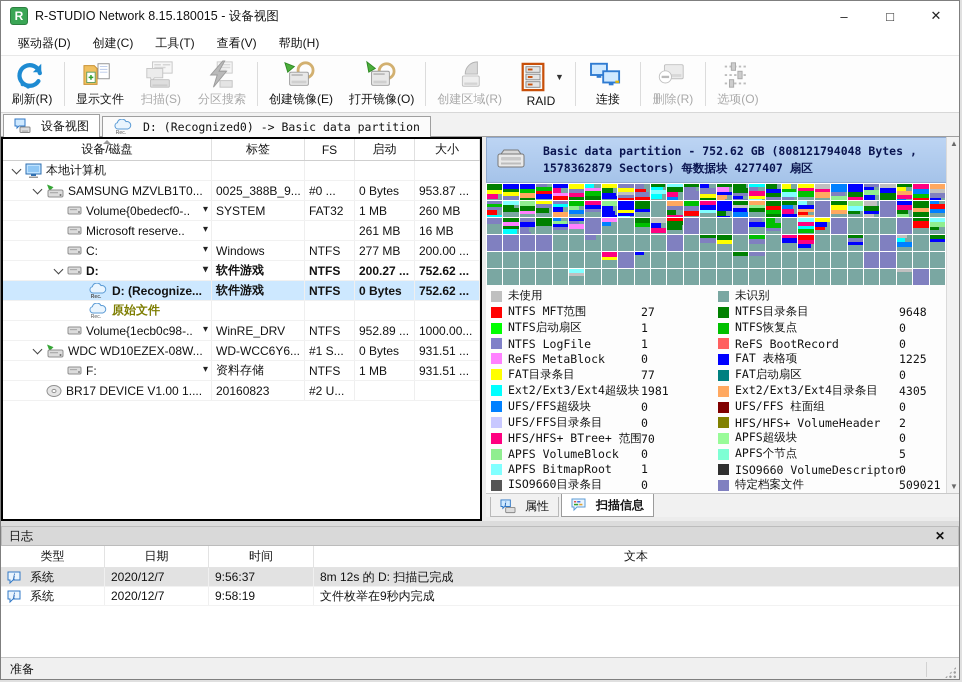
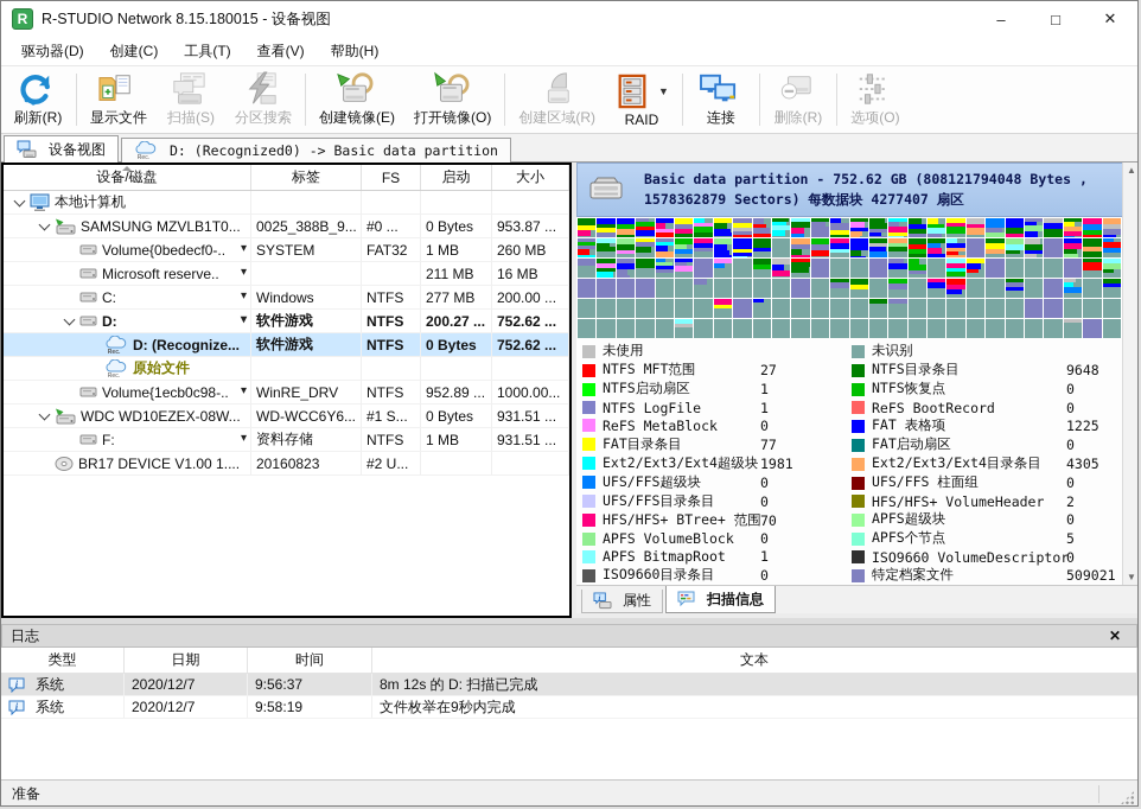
  R
  R-STUDIO Network 8.15.180015 - 设备视图
  –
  □
  ✕
  驱动器(D)
  创建(C)
  工具(T)
  查看(V)
  帮助(H)
  刷新(R)
  显示文件
  扫描(S)
  分区搜索
  创建镜像(E)
  打开镜像(O)
  创建区域(R)
  ▼
  RAID
  连接
  删除(R)
  选项(O)
  设备视图
  D: (Recognized0) -> Basic data partition
  设备/磁盘
  标签
  FS
  启动
  大小
  本地计算机
  SAMSUNG MZVLB1T0...
  0025_388B_9...
  #0 ...
  0 Bytes
  953.87 ...
  Volume{0bedecf0-..
  ▾
  SYSTEM
  FAT32
  1 MB
  260 MB
  Microsoft reserve..
  ▾
- 261 MB
+ 211 MB
  16 MB
  C:
  ▾
  Windows
  NTFS
  277 MB
  200.00 ...
  D:
  ▾
  软件游戏
  NTFS
  200.27 ...
  752.62 ...
  D: (Recognize...
  软件游戏
  NTFS
  0 Bytes
  752.62 ...
  原始文件
  Volume{1ecb0c98-..
  ▾
  WinRE_DRV
  NTFS
  952.89 ...
  1000.00...
  WDC WD10EZEX-08W...
  WD-WCC6Y6...
  #1 S...
  0 Bytes
  931.51 ...
  F:
  ▾
  资料存储
  NTFS
  1 MB
  931.51 ...
  BR17 DEVICE V1.00 1....
  20160823
  #2 U...
  Basic data partition - 752.62 GB (808121794048 Bytes , 1578362879 Sectors) 每数据块 4277407 扇区
  未使用
  NTFS MFT范围
  27
  NTFS启动扇区
  1
  NTFS LogFile
  1
  ReFS MetaBlock
  0
  FAT目录条目
  77
  Ext2/Ext3/Ext4超级块
  1981
  UFS/FFS超级块
  0
  UFS/FFS目录条目
  0
  HFS/HFS+ BTree+ 范围
  70
  APFS VolumeBlock
  0
  APFS BitmapRoot
  1
  ISO9660目录条目
  0
  未识别
  NTFS目录条目
  9648
  NTFS恢复点
  0
  ReFS BootRecord
  0
  FAT 表格项
  1225
  FAT启动扇区
  0
  Ext2/Ext3/Ext4目录条目
  4305
  UFS/FFS 柱面组
  0
  HFS/HFS+ VolumeHeader
  2
  APFS超级块
  0
  APFS个节点
  5
  ISO9660 VolumeDescriptor
  0
  特定档案文件
  509021
  ▲
  ▼
  属性
  扫描信息
  日志
  ✕
  类型
  日期
  时间
  文本
  i
  系统
  2020/12/7
  9:56:37
  8m 12s 的 D: 扫描已完成
  i
  系统
  2020/12/7
  9:58:19
  文件枚举在9秒内完成
  准备
